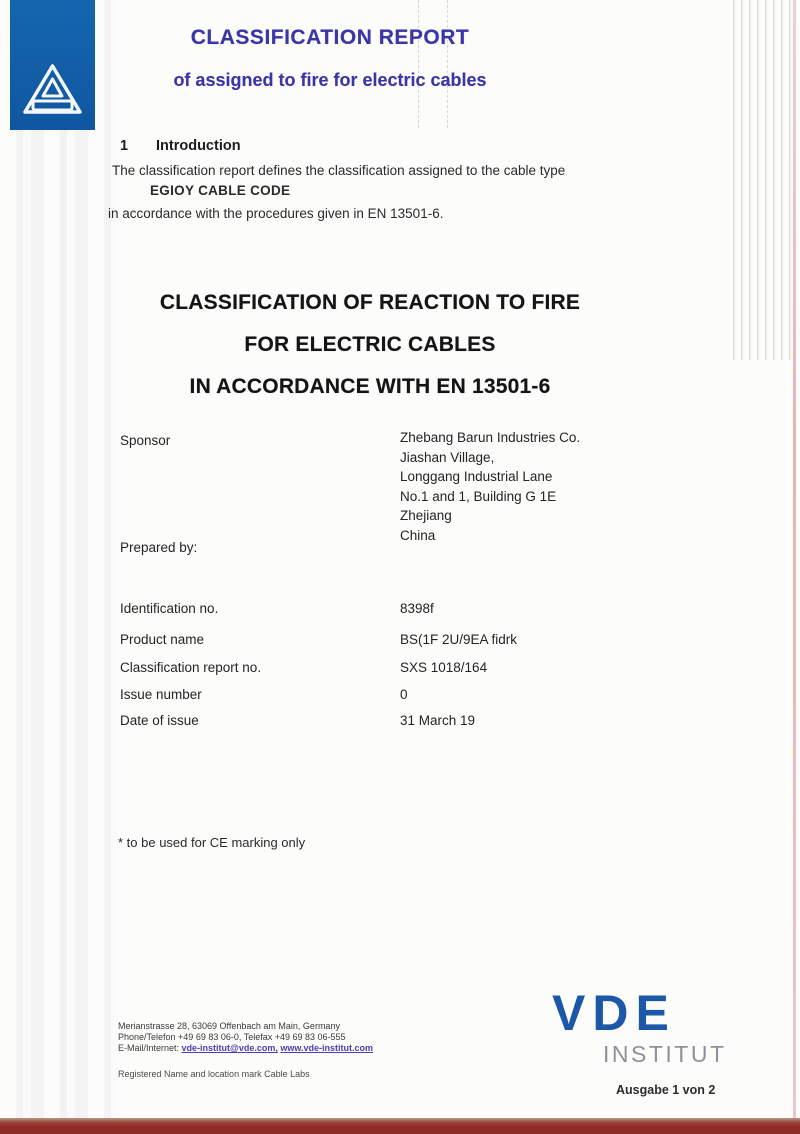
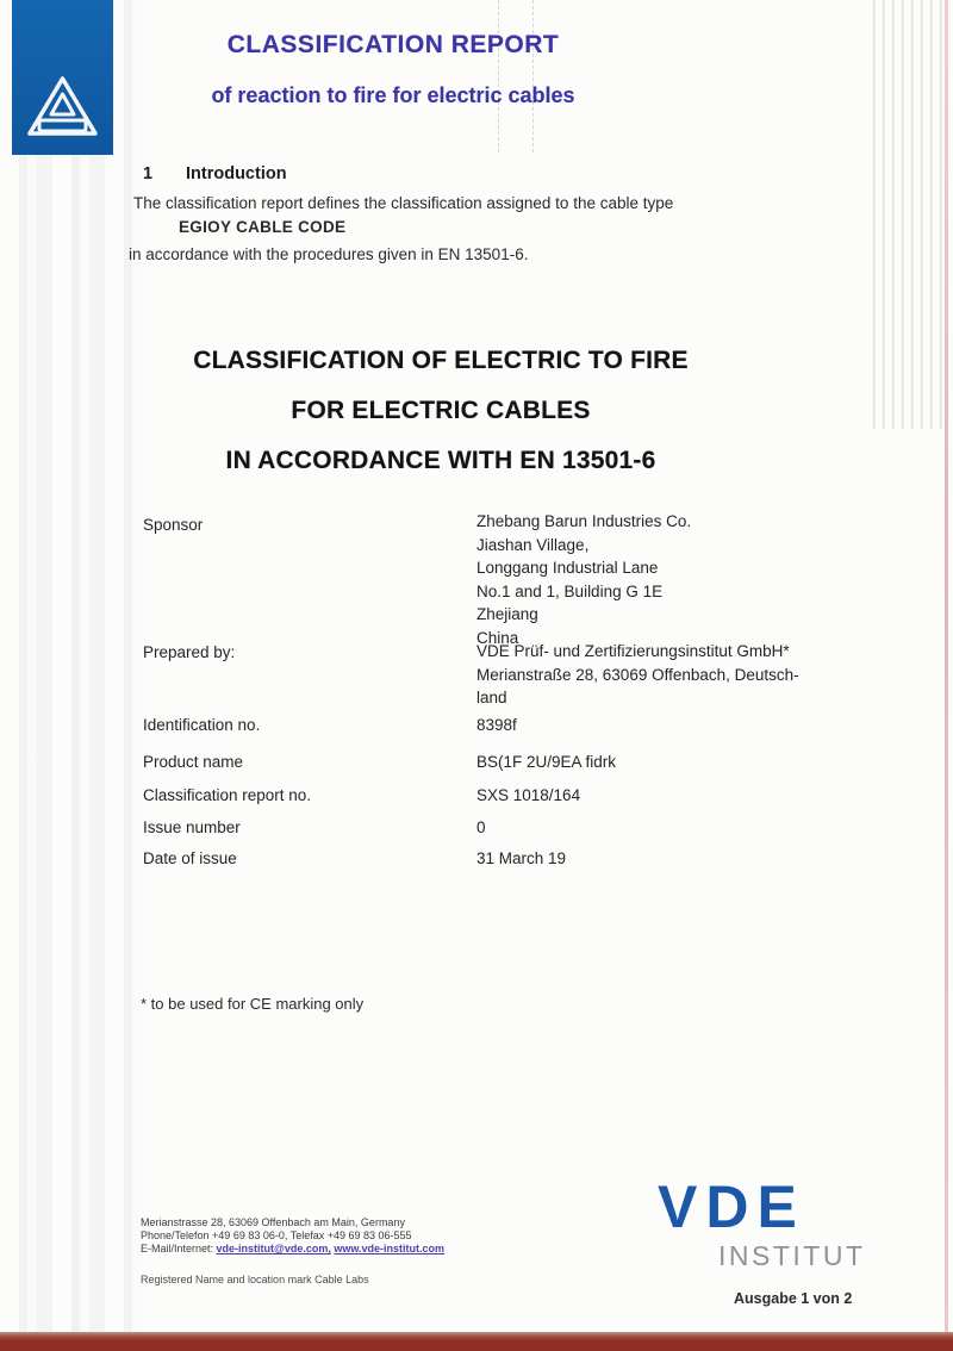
  CLASSIFICATION REPORT
- of assigned to fire for electric cables
+ of reaction to fire for electric cables
  1 Introduction
  The classification report defines the classification assigned to the cable type
  EGIOY CABLE CODE
  in accordance with the procedures given in EN 13501-6.
- CLASSIFICATION OF REACTION TO FIRE
+ CLASSIFICATION OF ELECTRIC TO FIRE
  FOR ELECTRIC CABLES
  IN ACCORDANCE WITH EN 13501-6
  Sponsor
  Zhebang Barun Industries Co.
  Jiashan Village,
  Longgang Industrial Lane
  No.1 and 1, Building G 1E
  Zhejiang
  China
  Prepared by:
+ VDE Prüf- und Zertifizierungsinstitut GmbH*
+ Merianstraße 28, 63069 Offenbach, Deutsch-
+ land
  Identification no.
  8398f
  Product name
  BS(1F 2U/9EA fidrk
  Classification report no.
  SXS 1018/164
  Issue number
  0
  Date of issue
  31 March 19
  * to be used for CE marking only
  Merianstrasse 28, 63069 Offenbach am Main, Germany
  Phone/Telefon +49 69 83 06-0, Telefax +49 69 83 06-555
  E-Mail/Internet: vde-institut@vde.com, www.vde-institut.com
  Registered Name and location mark Cable Labs
  VDE
  INSTITUT
  Ausgabe 1 von 2
